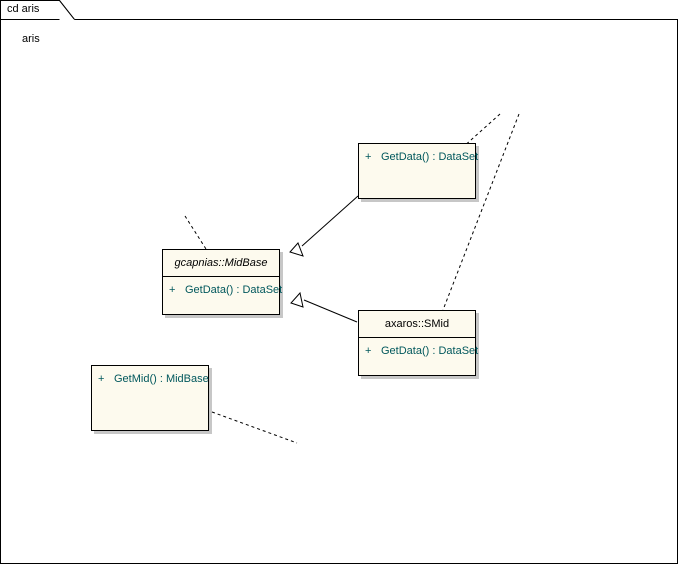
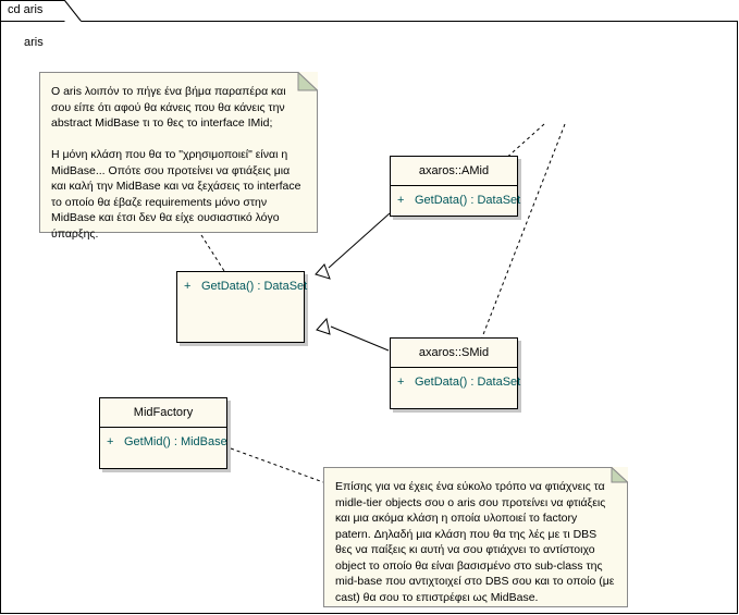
  cd aris
  aris
+ Ο aris λοιπόν το πήγε ένα βήμα παραπέρα και σου είπε ότι αφού θα κάνεις που θα κάνεις την abstract MidBase τι το θες το interface IMid;
+ Η μόνη κλάση που θα το "χρησιμοποιεί" είναι η MidBase... Οπότε σου προτείνει να φτιάξεις μια και καλή την MidBase και να ξεχάσεις το interface το οποίο θα έβαζε requirements μόνο στην MidBase και έτσι δεν θα είχε ουσιαστικό λόγο ύπαρξης.
+ Επίσης για να έχεις ένα εύκολο τρόπο να φτιάχνεις τα midle-tier objects σου ο aris σου προτείνει να φτιάξεις και μια ακόμα κλάση η οποία υλοποιεί το factory patern. Δηλαδή μια κλάση που θα της λές με τι DBS θες να παίξεις κι αυτή να σου φτιάχνει το αντίστοιχο object το οποίο θα είναι βασισμένο στο sub-class της mid-base που αντιχτοιχεί στο DBS σου και το οποίο (με cast) θα σου το επιστρέφει ως MidBase.
+ axaros::AMid
  + GetData() : DataSet
- gcapnias::MidBase
  + GetData() : DataSet
  axaros::SMid
  + GetData() : DataSet
+ MidFactory
  + GetMid() : MidBase
